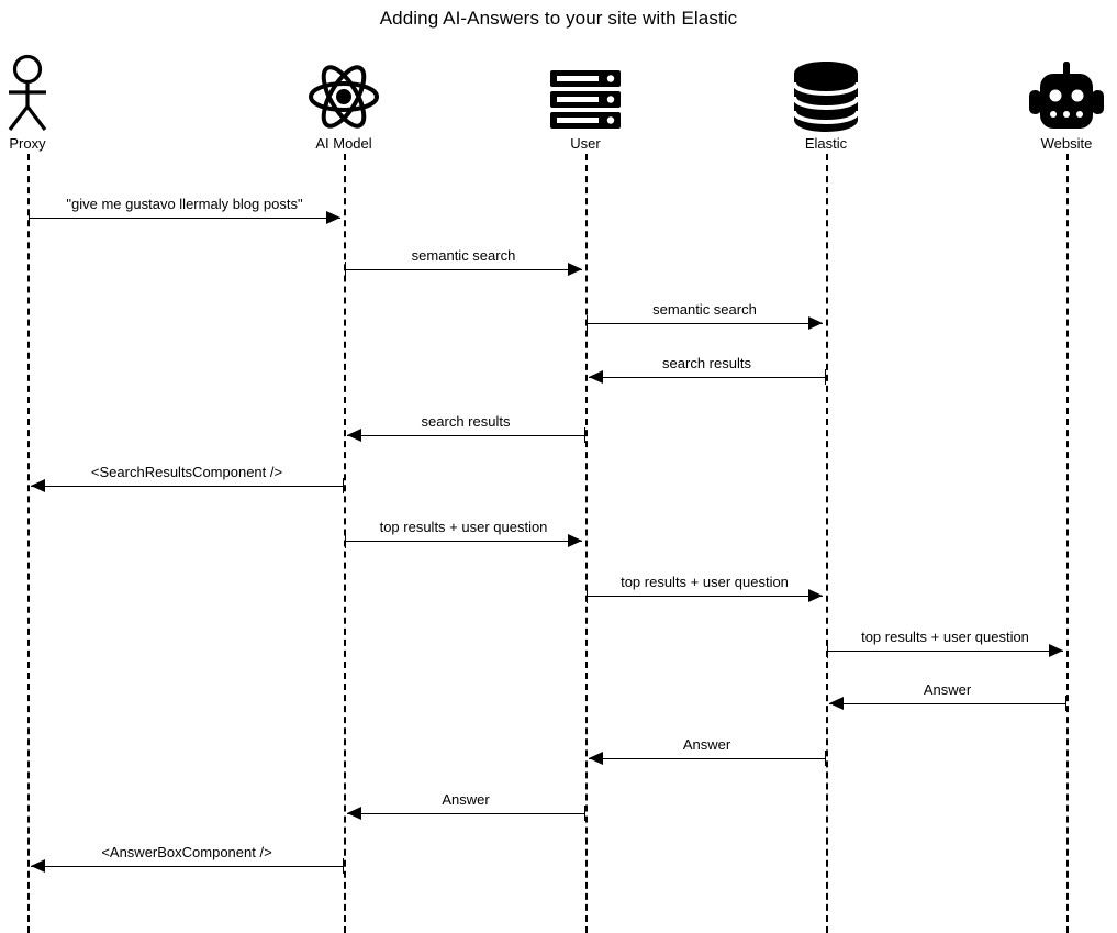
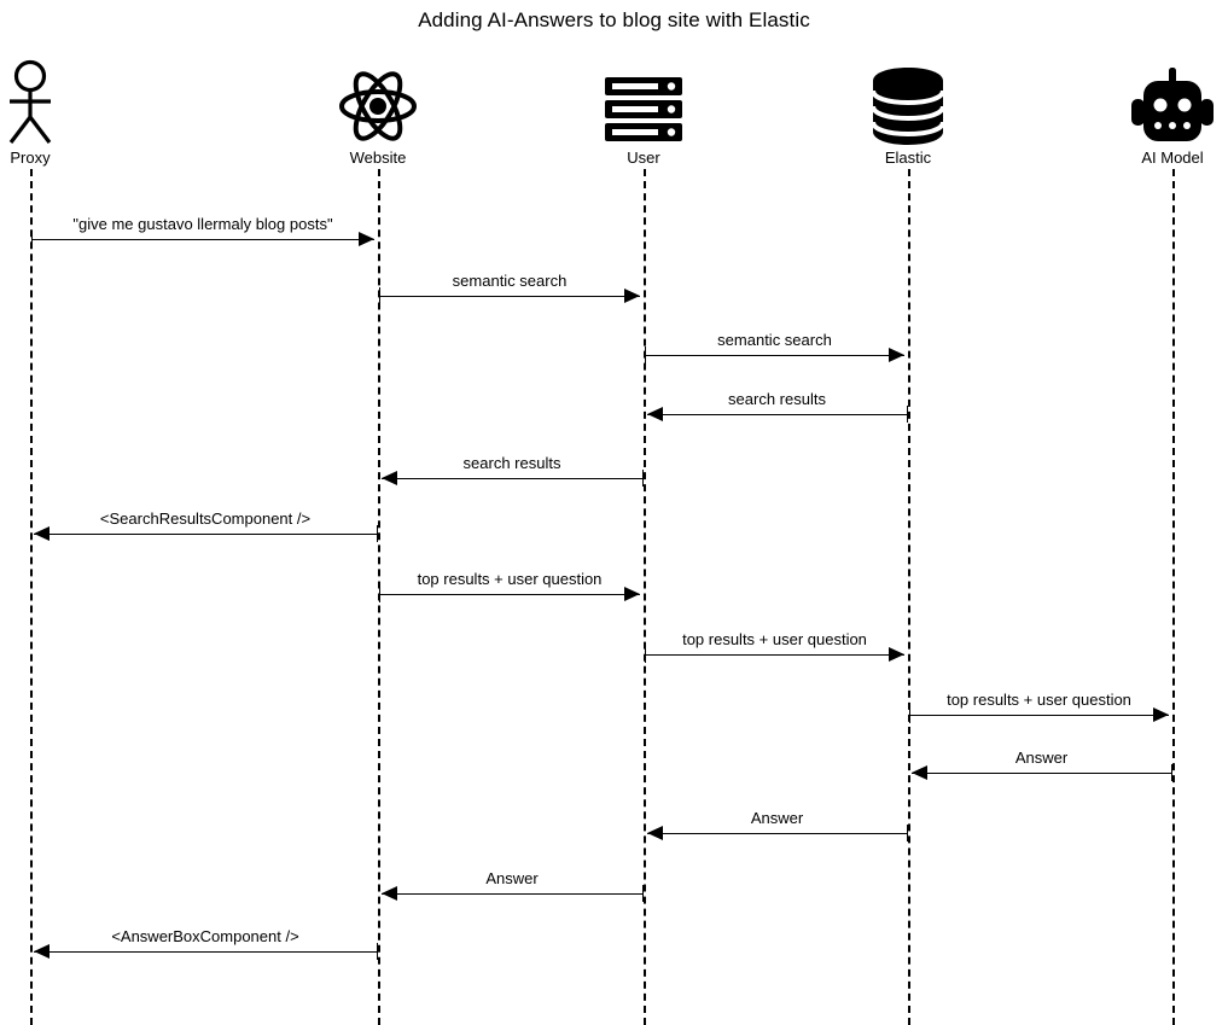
- Adding AI-Answers to your site with Elastic
+ Adding AI-Answers to blog site with Elastic
  Proxy
- AI Model
+ Website
  User
  Elastic
- Website
+ AI Model
  "give me gustavo llermaly blog posts"
  semantic search
  semantic search
  search results
  search results
  <SearchResultsComponent />
  top results + user question
  top results + user question
  top results + user question
  Answer
  Answer
  Answer
  <AnswerBoxComponent />
